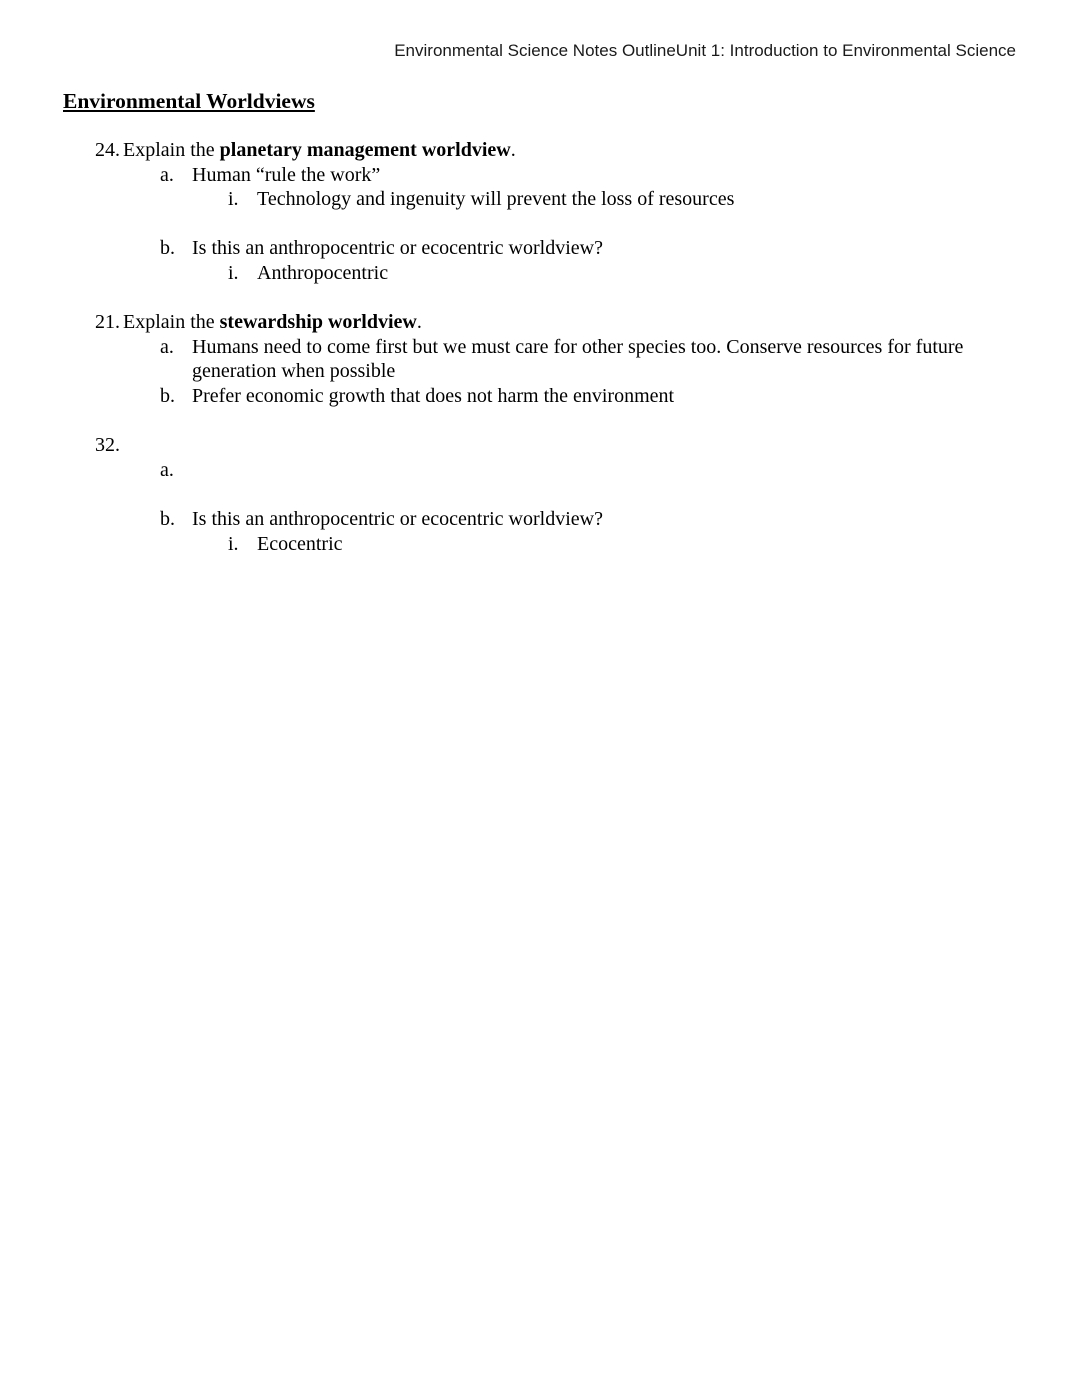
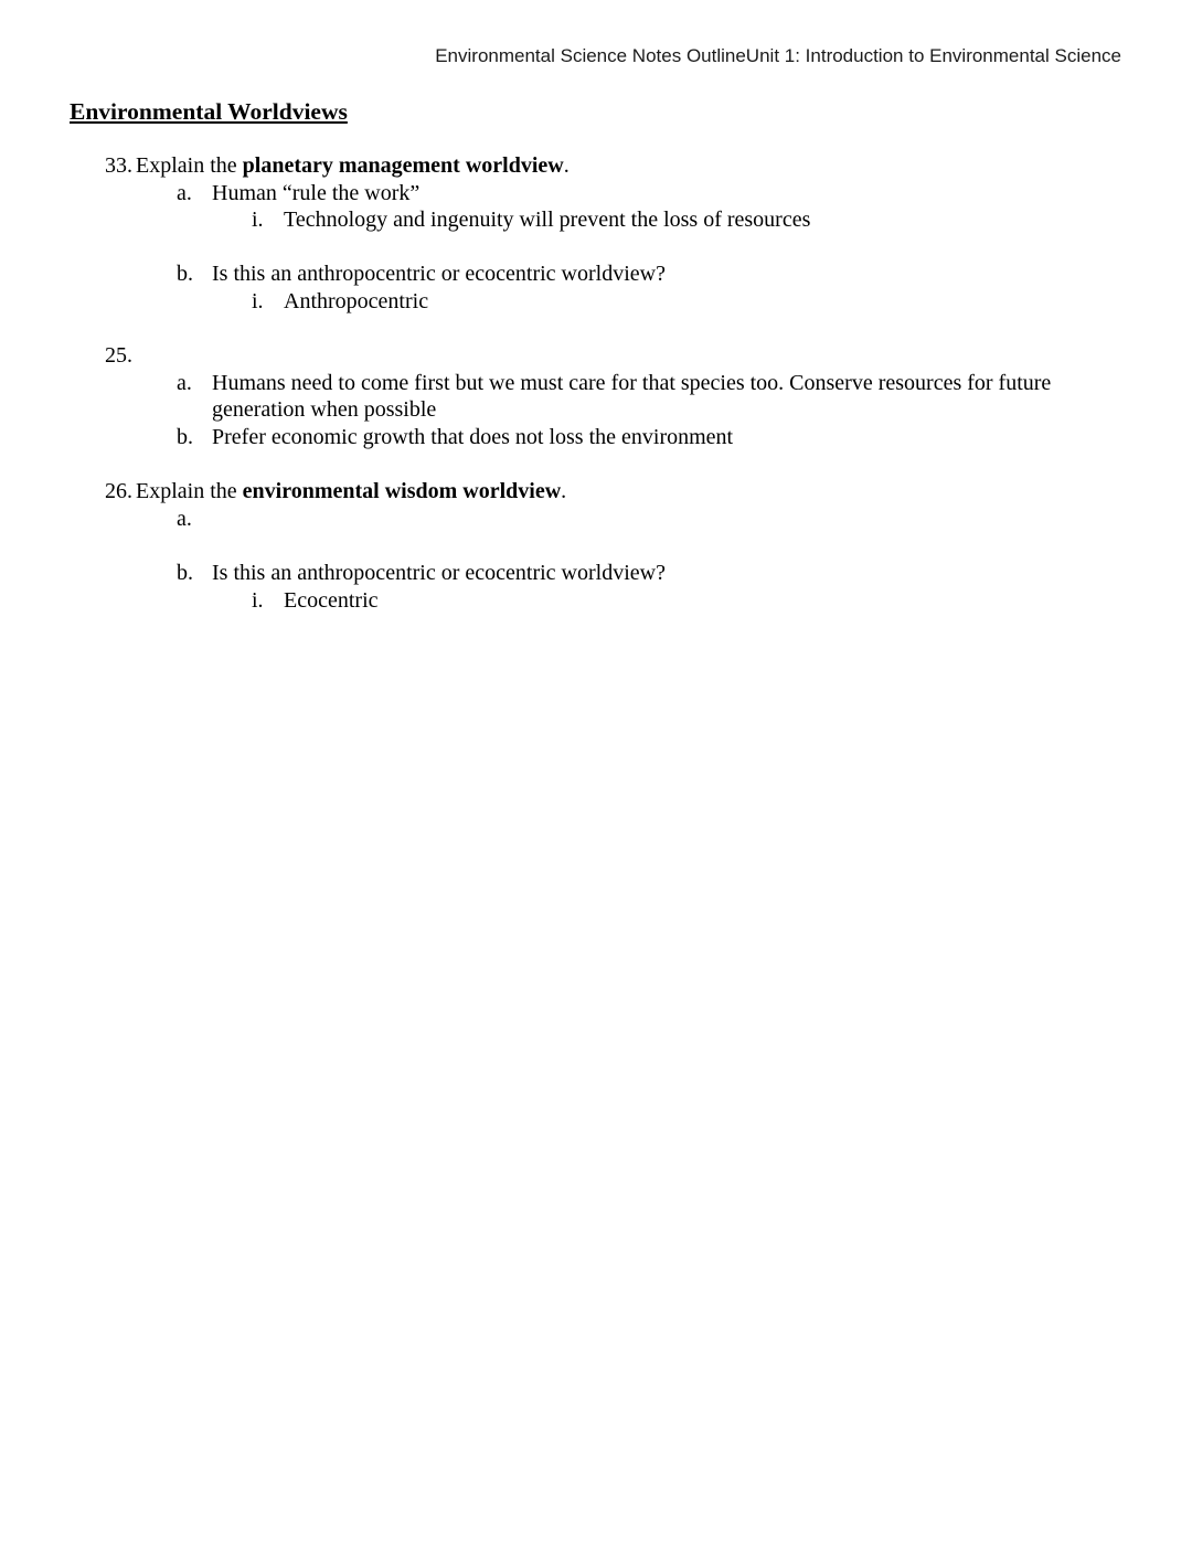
  Environmental Science Notes OutlineUnit 1: Introduction to Environmental Science
  Environmental Worldviews
- 24.
+ 33.
  Explain the planetary management worldview.
  a.
  Human “rule the work”
  i.
  Technology and ingenuity will prevent the loss of resources
  b.
  Is this an anthropocentric or ecocentric worldview?
  i.
  Anthropocentric
- 21.
+ 25.
- Explain the stewardship worldview.
  a.
- Humans need to come first but we must care for other species too. Conserve resources for future generation when possible
+ Humans need to come first but we must care for that species too. Conserve resources for future generation when possible
  b.
- Prefer economic growth that does not harm the environment
+ Prefer economic growth that does not loss the environment
- 32.
+ 26.
+ Explain the environmental wisdom worldview.
  a.
  b.
  Is this an anthropocentric or ecocentric worldview?
  i.
  Ecocentric
